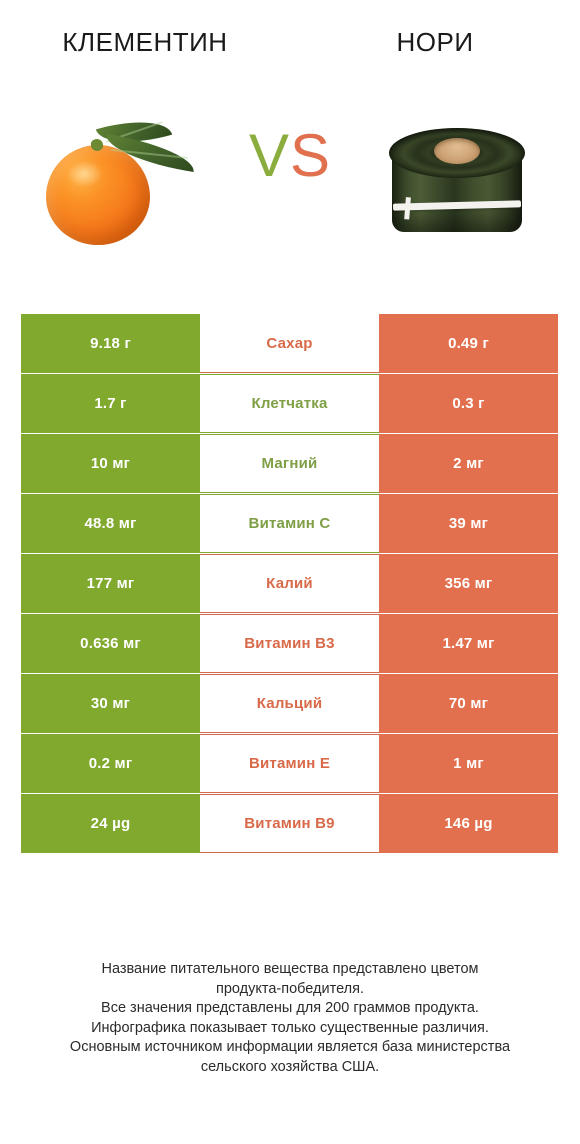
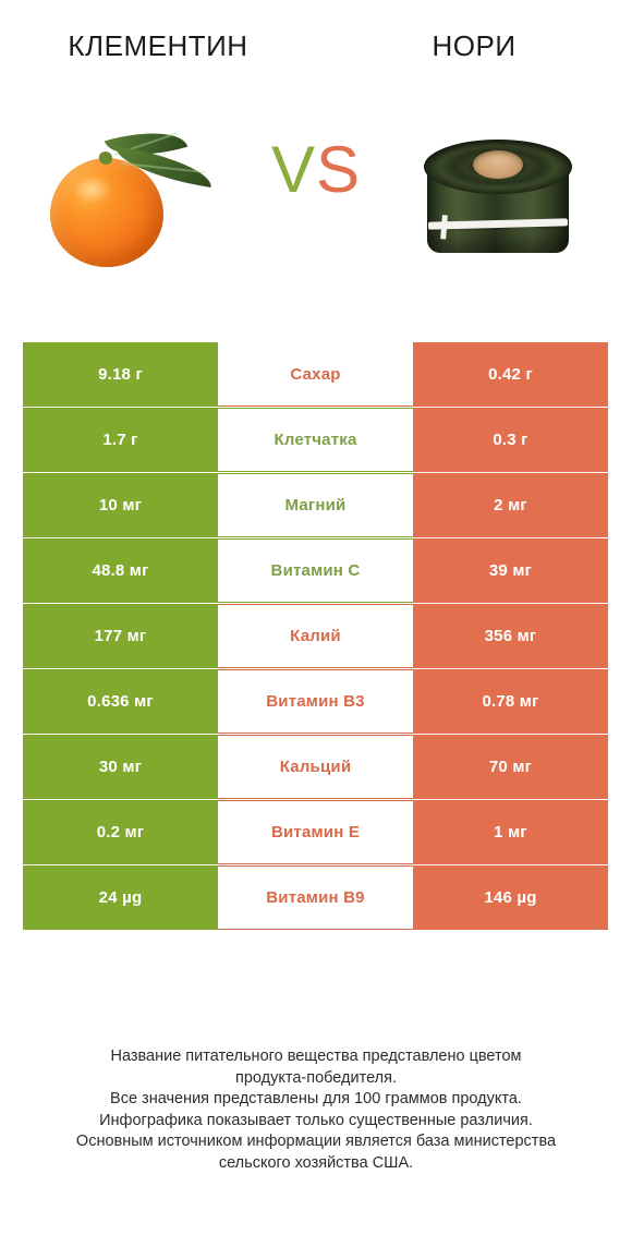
  КЛЕМЕНТИН
  НОРИ
  VS
  9.18 г
  Сахар
- 0.49 г
+ 0.42 г
  1.7 г
  Клетчатка
  0.3 г
  10 мг
  Магний
  2 мг
  48.8 мг
  Витамин C
  39 мг
  177 мг
  Калий
  356 мг
  0.636 мг
  Витамин B3
- 1.47 мг
+ 0.78 мг
  30 мг
  Кальций
  70 мг
  0.2 мг
  Витамин E
  1 мг
  24 µg
  Витамин B9
  146 µg
  Название питательного вещества представлено цветом
  продукта-победителя.
- Все значения представлены для 200 граммов продукта.
+ Все значения представлены для 100 граммов продукта.
  Инфографика показывает только существенные различия.
  Основным источником информации является база министерства
  сельского хозяйства США.
